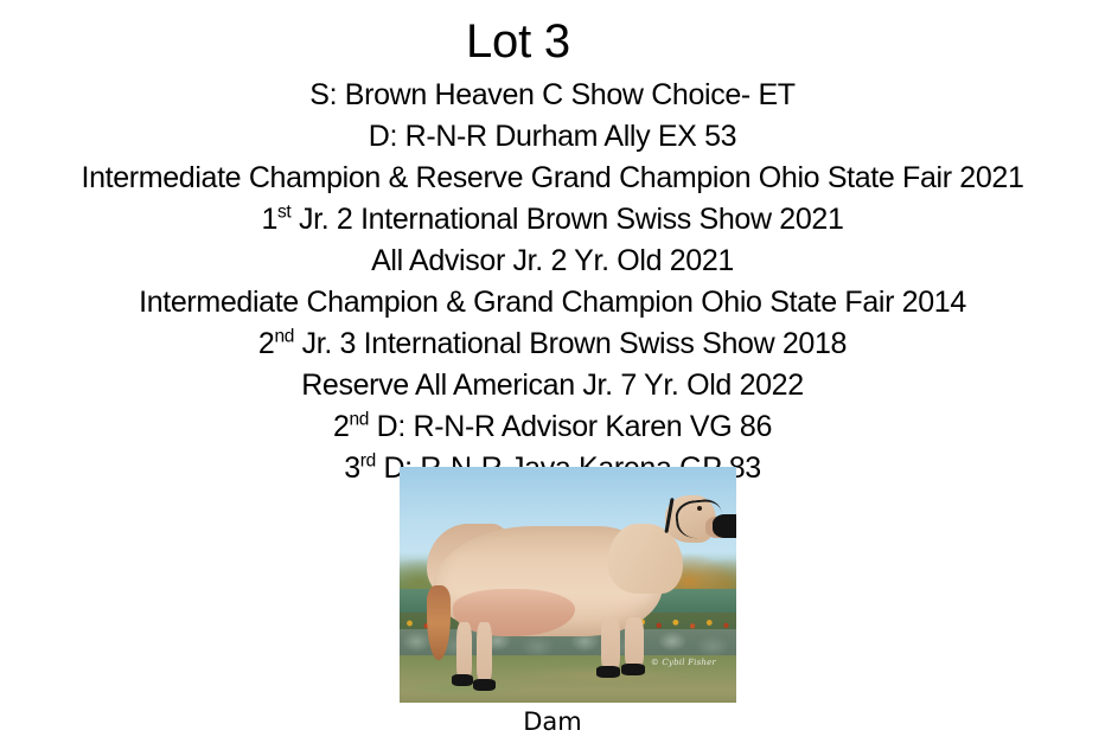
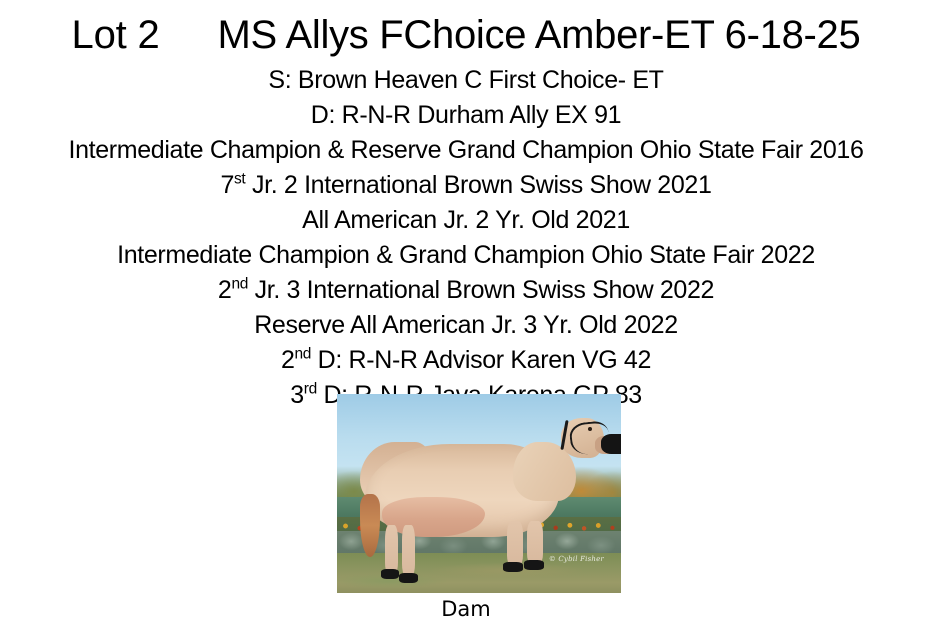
- Lot 3
+ Lot 2
+ MS Allys FChoice Amber-ET 6-18-25
- S: Brown Heaven C Show Choice- ET
+ S: Brown Heaven C First Choice- ET
- D: R-N-R Durham Ally EX 53
+ D: R-N-R Durham Ally EX 91
- Intermediate Champion & Reserve Grand Champion Ohio State Fair 2021
+ Intermediate Champion & Reserve Grand Champion Ohio State Fair 2016
- 1st Jr. 2 International Brown Swiss Show 2021
+ 7st Jr. 2 International Brown Swiss Show 2021
- All Advisor Jr. 2 Yr. Old 2021
+ All American Jr. 2 Yr. Old 2021
- Intermediate Champion & Grand Champion Ohio State Fair 2014
+ Intermediate Champion & Grand Champion Ohio State Fair 2022
- 2nd Jr. 3 International Brown Swiss Show 2018
+ 2nd Jr. 3 International Brown Swiss Show 2022
- Reserve All American Jr. 7 Yr. Old 2022
+ Reserve All American Jr. 3 Yr. Old 2022
- 2nd D: R-N-R Advisor Karen VG 86
+ 2nd D: R-N-R Advisor Karen VG 42
  © Cybil Fisher
  Dam
